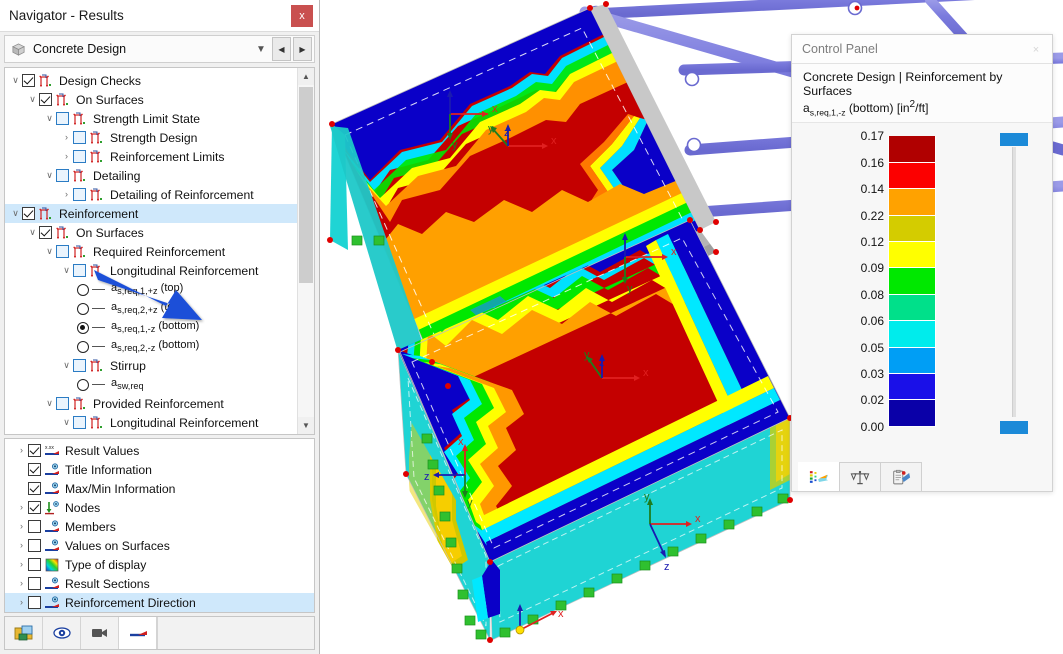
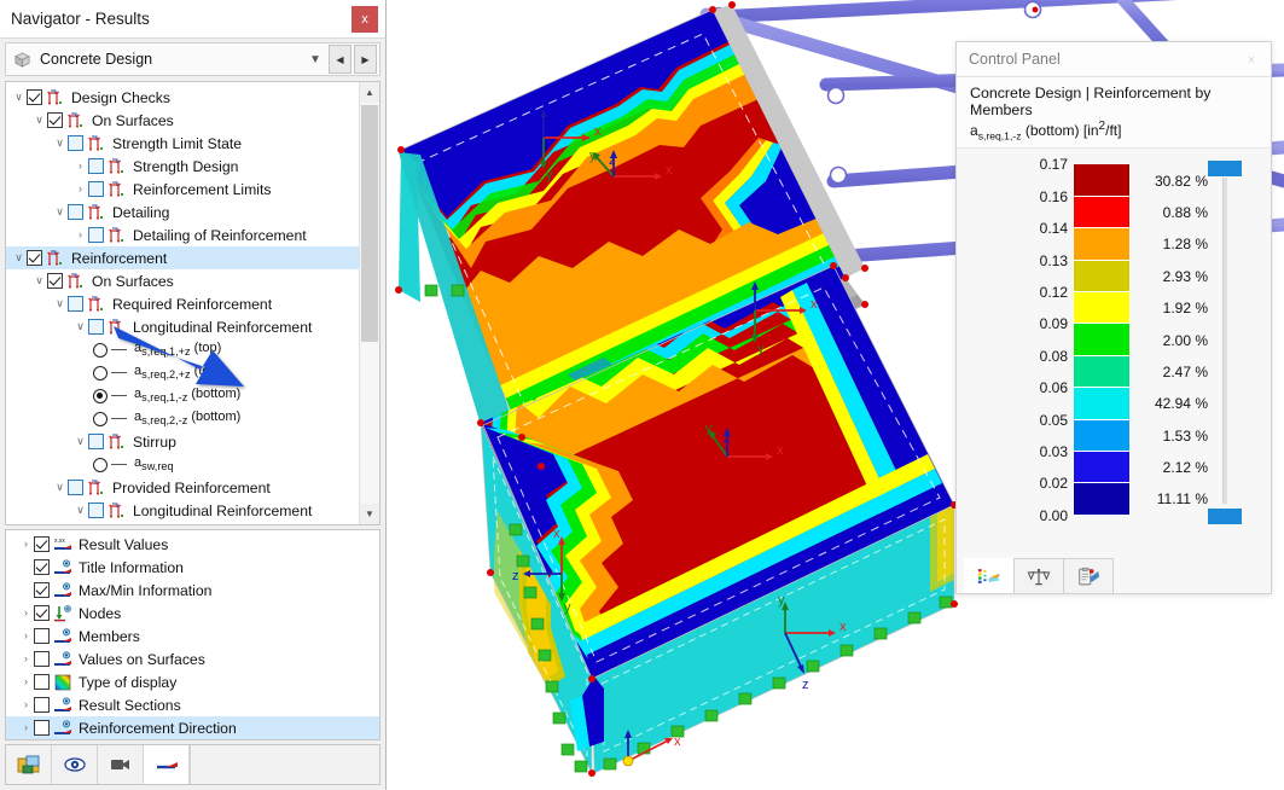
  x
  y
  x
  y
  z
  x
  y
  x
  y
  z
  x
  z
  y
  x
  y
  z
  x
  Navigator - Results
  x
  Concrete Design
  ▼
  ◀
  ▶
  ∨
  Design Checks
  ∨
  On Surfaces
  ∨
  Strength Limit State
  ›
  Strength Design
  ›
  Reinforcement Limits
  ∨
  Detailing
  ›
  Detailing of Reinforcement
  ∨
  Reinforcement
  ∨
  On Surfaces
  ∨
  Required Reinforcement
  ∨
  Longitudinal Reinforcement
  as,re,1,+z (top)
  as,req,2,+z (t
  as,req,1,-z (bottom)
  as,req,2,-z (bottom)
  ∨
  Stirrup
  asw,req
  ∨
  Provided Reinforcement
  ∨
  Longitudinal Reinforcement
  ▲
  ▼
  ›
  Result Values
  Title Information
  Max/Min Information
  ›
  Nodes
  ›
  Members
  ›
  Values on Surfaces
  ›
  Type of display
  ›
  Result Sections
  ›
  Reinforcement Direction
  Control Panel
  ×
- Concrete Design | Reinforcement by Surfaces
+ Concrete Design | Reinforcement by Members
  as,req,1,-z (bottom) [in2/ft]
  0.17
  0.16
  0.14
- 0.22
+ 0.13
  0.12
  0.09
  0.08
  0.06
  0.05
  0.03
  0.02
  0.00
+ 30.82 %
+ 0.88 %
+ 1.28 %
+ 2.93 %
+ 1.92 %
+ 2.00 %
+ 2.47 %
+ 42.94 %
+ 1.53 %
+ 2.12 %
+ 11.11 %
